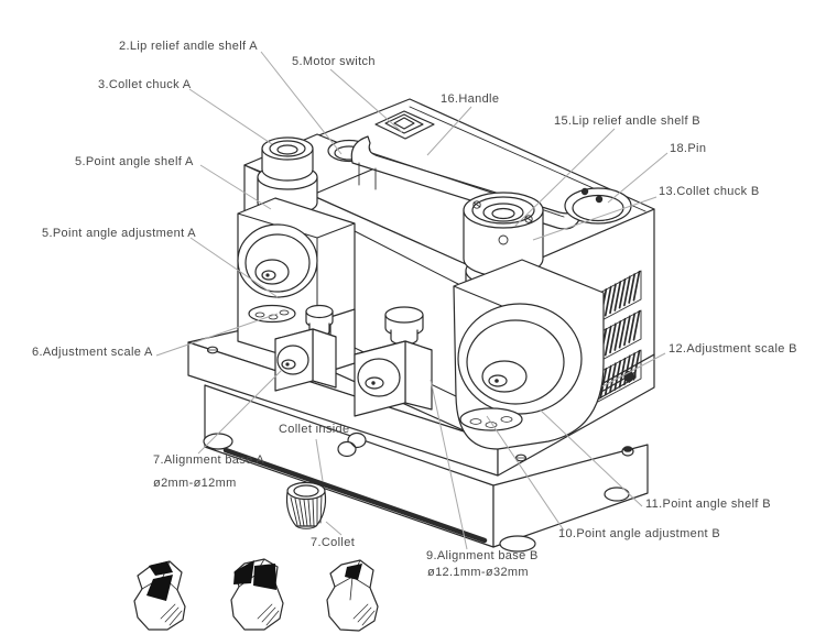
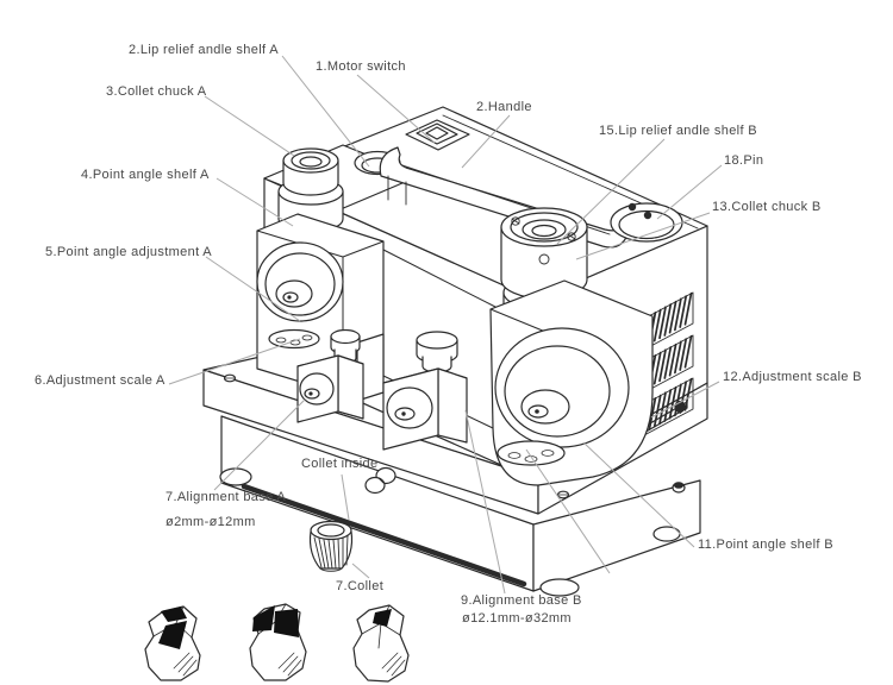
- 5.Motor switch
+ 1.Motor switch
  2.Lip relief andle shelf A
  3.Collet chuck A
- 5.Point angle shelf A
+ 4.Point angle shelf A
  5.Point angle adjustment A
  6.Adjustment scale A
  7.Alignment base A
  ø2mm-ø12mm
  7.Collet
  9.Alignment base B
  ø12.1mm-ø32mm
- 10.Point angle adjustment B
  11.Point angle shelf B
  12.Adjustment scale B
  13.Collet chuck B
  18.Pin
  15.Lip relief andle shelf B
- 16.Handle
+ 2.Handle
  Collet inside
